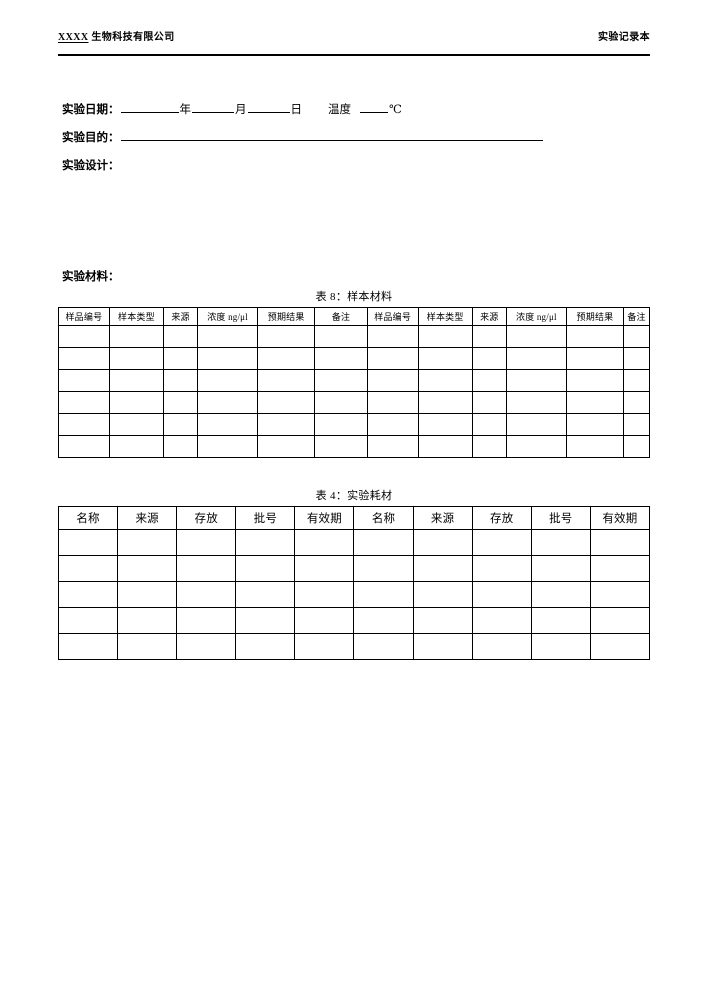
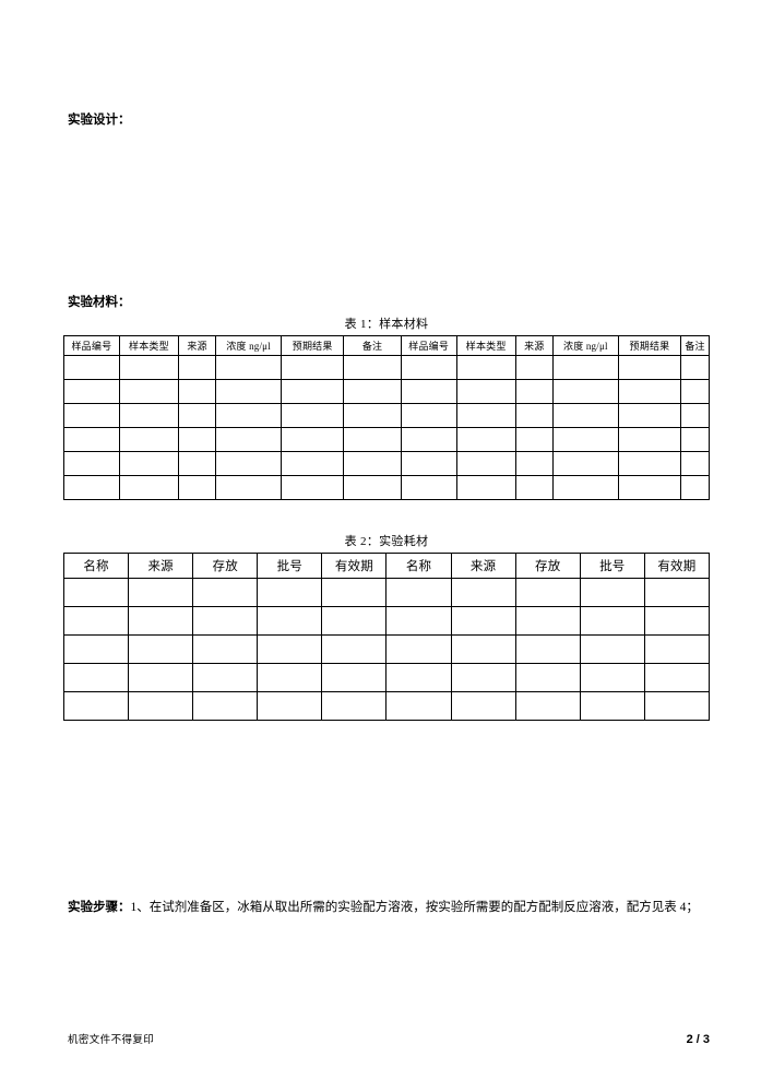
- XXXX 生物科技有限公司
- 实验记录本
- 实验日期： 年 月 日 温度 ℃
- 实验目的：
  实验设计：
  实验材料：
- 表 8：样本材料
+ 表 1：样本材料
  样品编号	样本类型	来源	浓度 ng/μl	预期结果	备注	样品编号	样本类型	来源	浓度 ng/μl	预期结果	备注
- 表 4：实验耗材
+ 表 2：实验耗材
  名称	来源	存放	批号	有效期	名称	来源	存放	批号	有效期
+ 实验步骤：1、在试剂准备区，冰箱从取出所需的实验配方溶液，按实验所需要的配方配制反应溶液，配方见表 4；
+ 机密文件不得复印
+ 2 / 3
